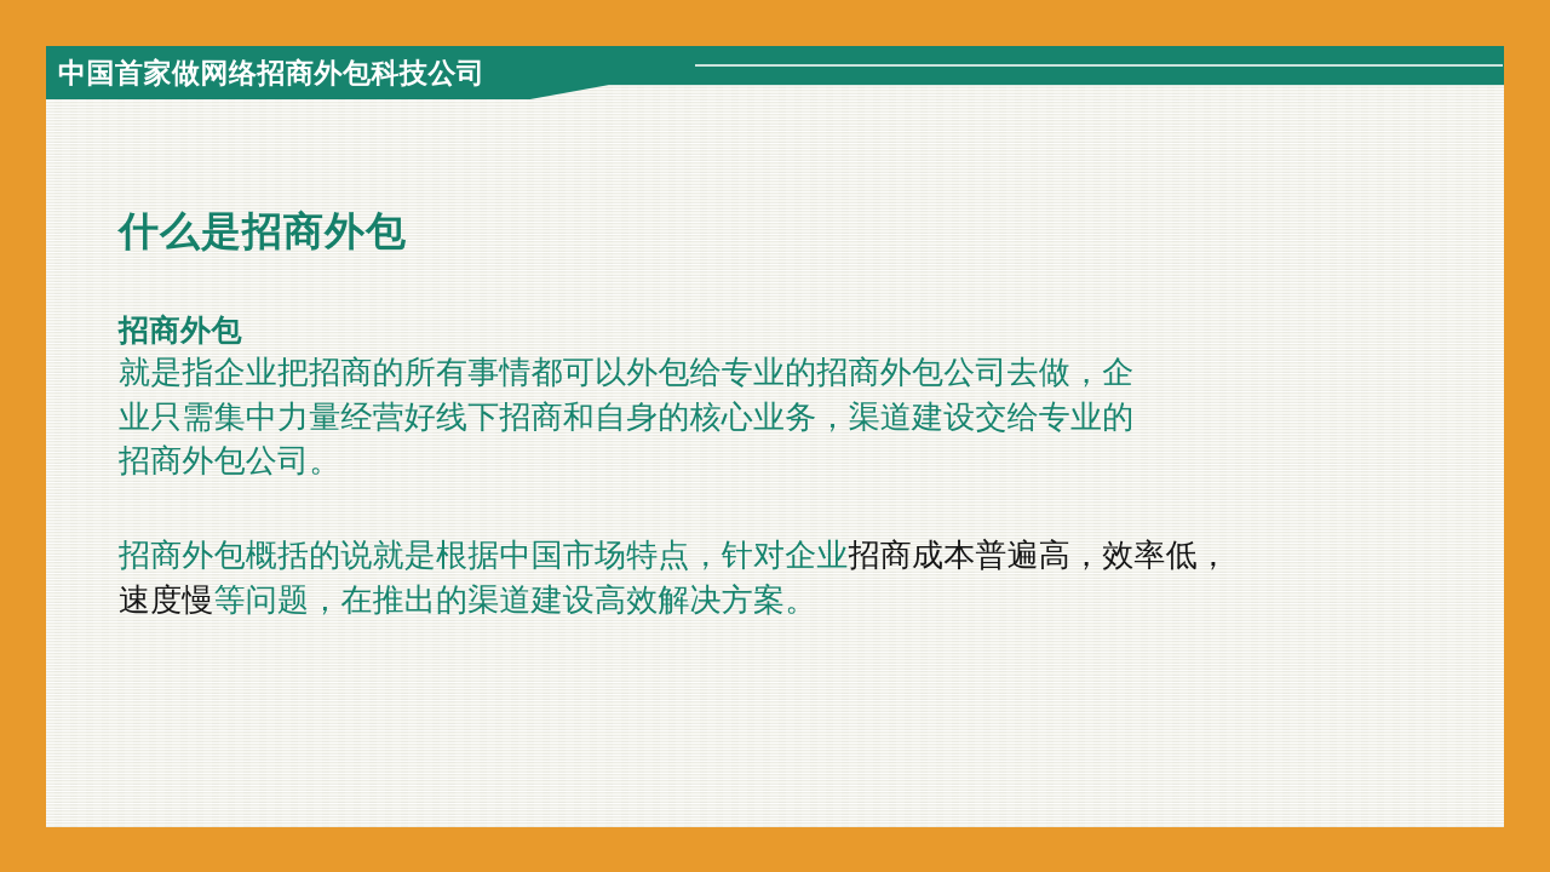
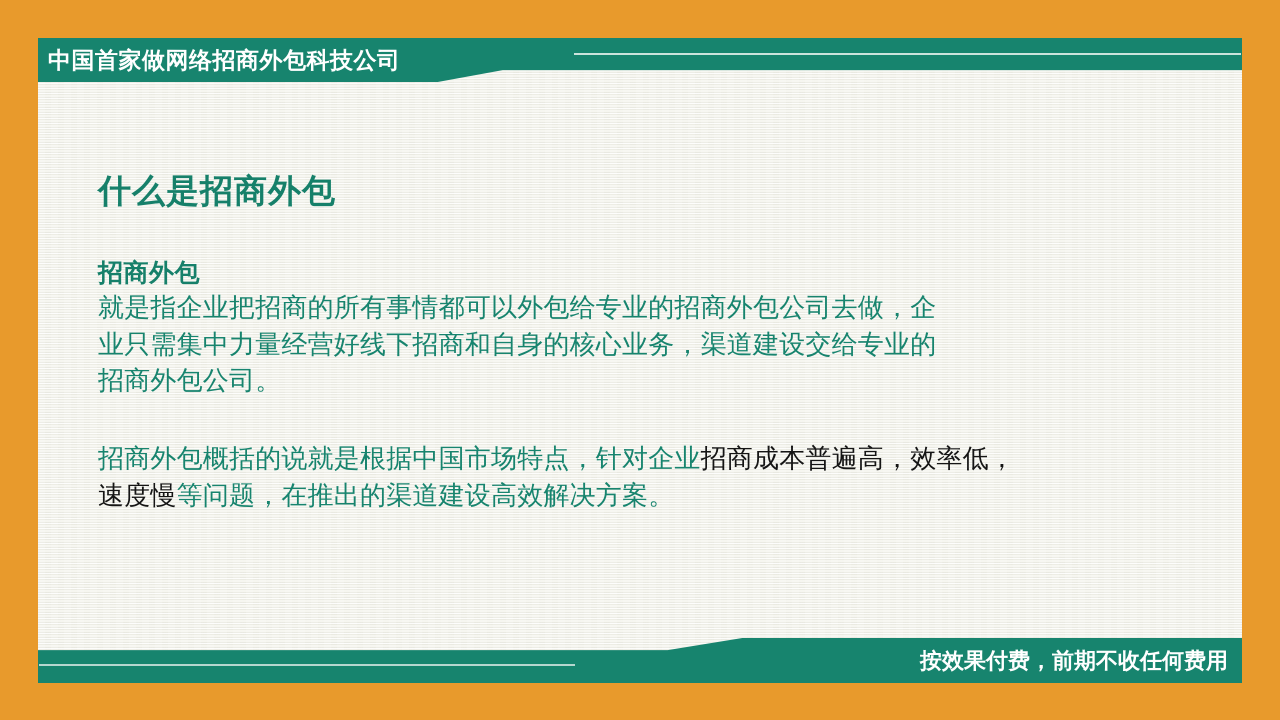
  中国首家做网络招商外包科技公司
  什么是招商外包
  招商外包
  就是指企业把招商的所有事情都可以外包给专业的招商外包公司去做，企
  业只需集中力量经营好线下招商和自身的核心业务，渠道建设交给专业的
  招商外包公司。
  招商外包概括的说就是根据中国市场特点，针对企业招商成本普遍高，效率低，
  速度慢等问题，在推出的渠道建设高效解决方案。
+ 按效果付费，前期不收任何费用
